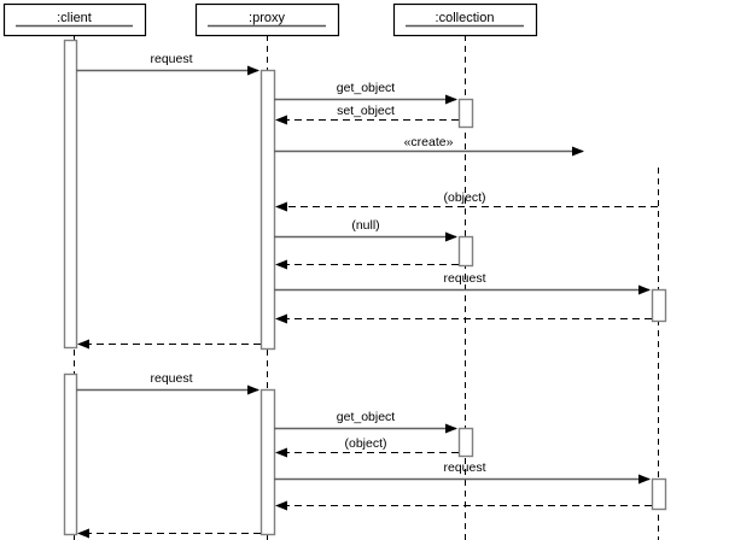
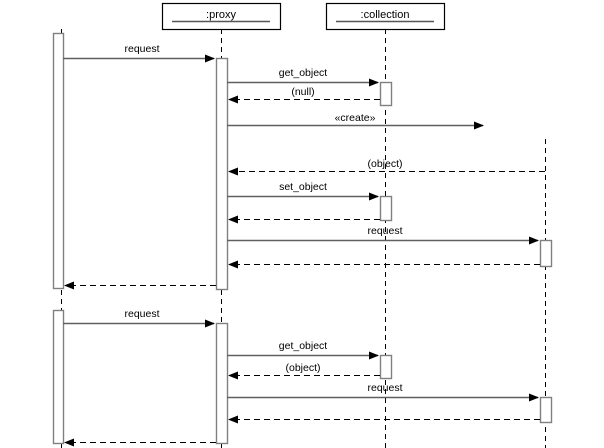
  request
  get_object
- set_object
+ (null)
  «create»
  (object)
- (null)
+ set_object
  request
  request
  get_object
  (object)
  request
- :client
  :proxy
  :collection
